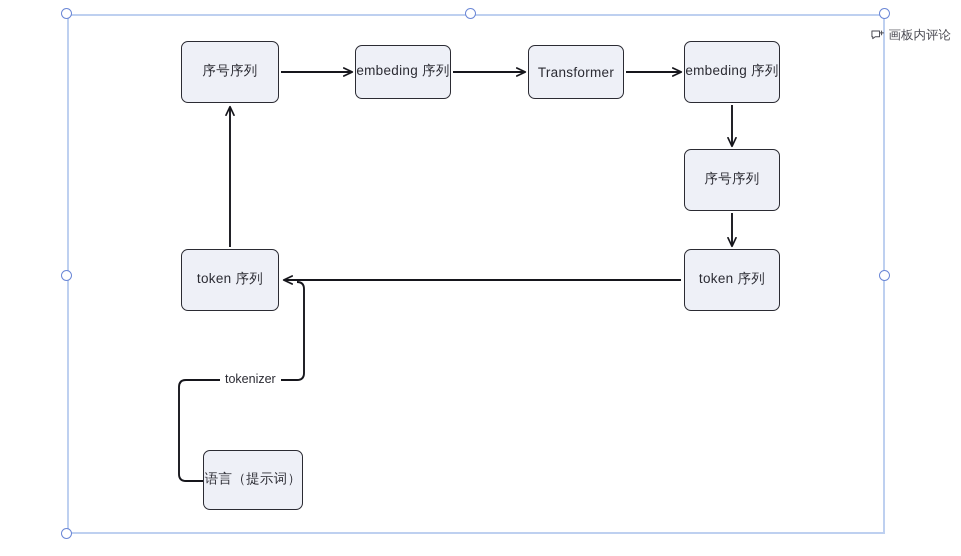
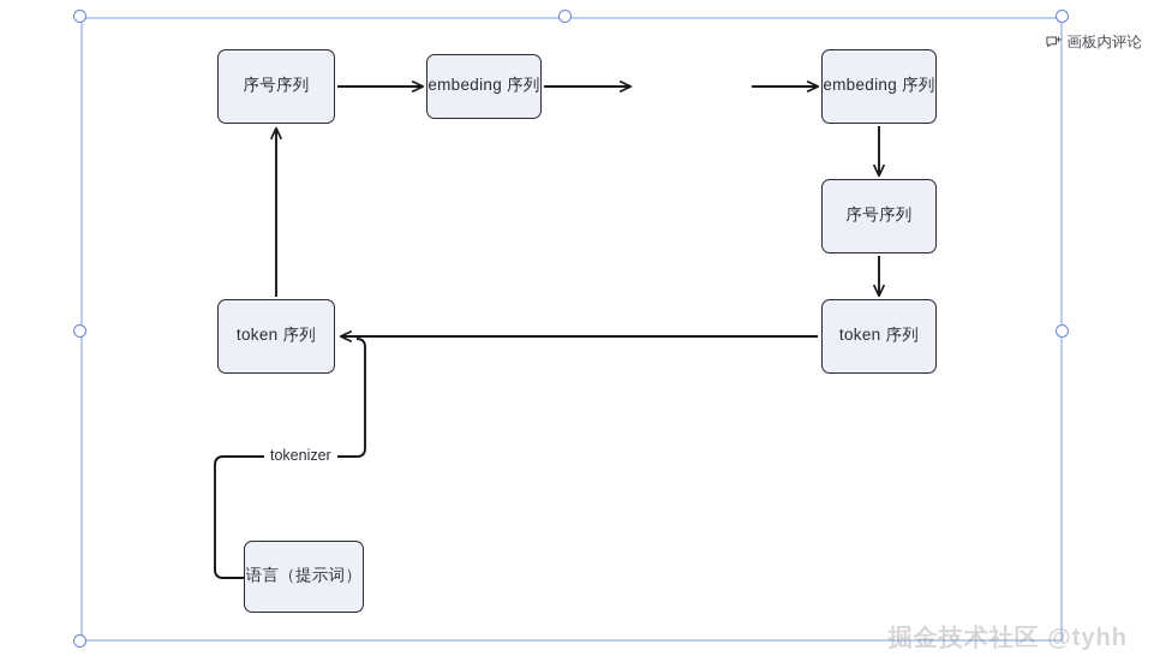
  序号序列
  embeding 序列
- Transformer
  embeding 序列
  序号序列
  token 序列
  token 序列
  语言（提示词）
  tokenizer
  画板内评论
+ 掘金技术社区 @tyhh
